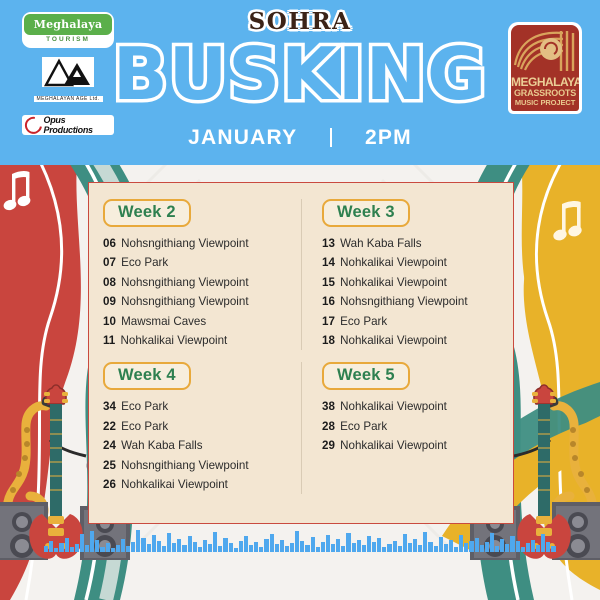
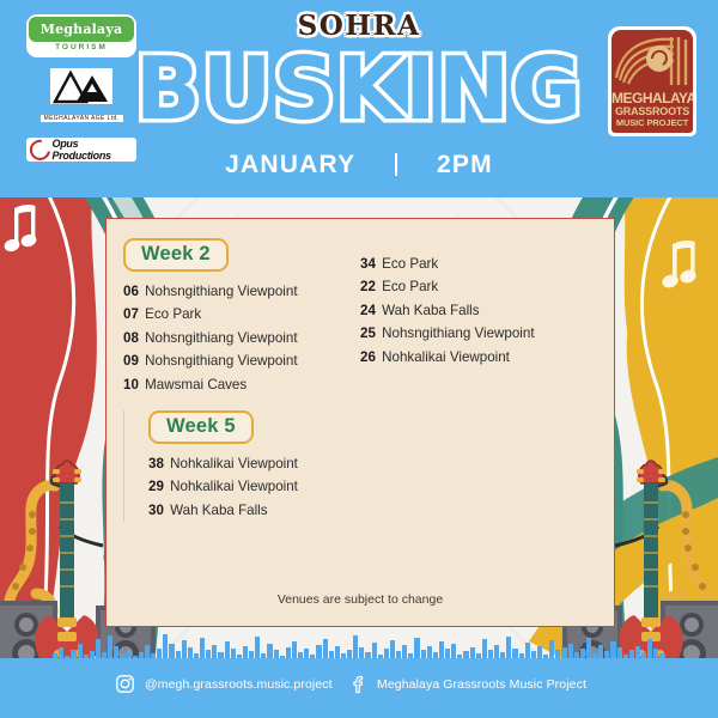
  Meghalaya
  Opus Productions
  SOHRA
  BUSKING
  JANUARY 2PM
  MEGHALAYA
  GRASSROOTS
  MUSIC PROJECT
  Week 2
  06 Nohsngithiang Viewpoint
  07 Eco Park
  08 Nohsngithiang Viewpoint
  09 Nohsngithiang Viewpoint
  10 Mawsmai Caves
- 11 Nohkalikai Viewpoint
- Week 3
- 13 Wah Kaba Falls
- 14 Nohkalikai Viewpoint
- 15 Nohkalikai Viewpoint
- 16 Nohsngithiang Viewpoint
- 17 Eco Park
- 18 Nohkalikai Viewpoint
- Week 4
  34 Eco Park
  22 Eco Park
  24 Wah Kaba Falls
  25 Nohsngithiang Viewpoint
  26 Nohkalikai Viewpoint
  Week 5
  38 Nohkalikai Viewpoint
- 28 Eco Park
  29 Nohkalikai Viewpoint
+ 30 Wah Kaba Falls
+ Venues are subject to change
+ @megh.grassroots.music.project
+ Meghalaya Grassroots Music Project
